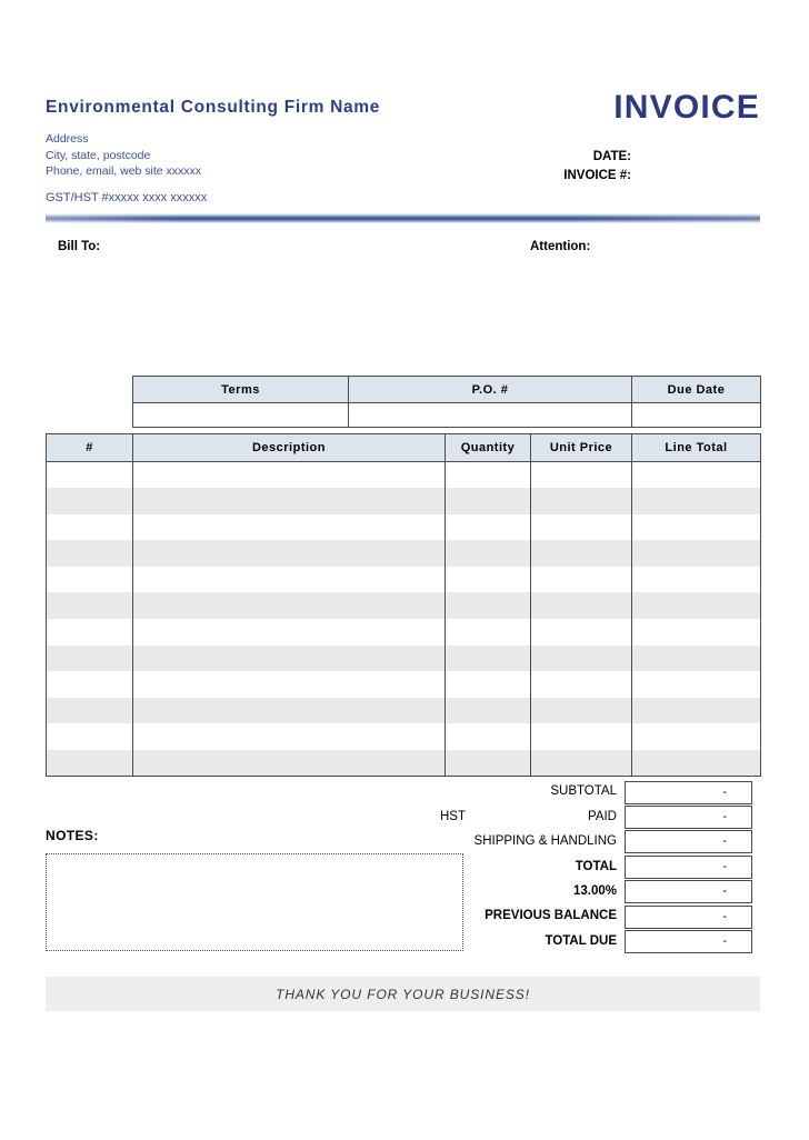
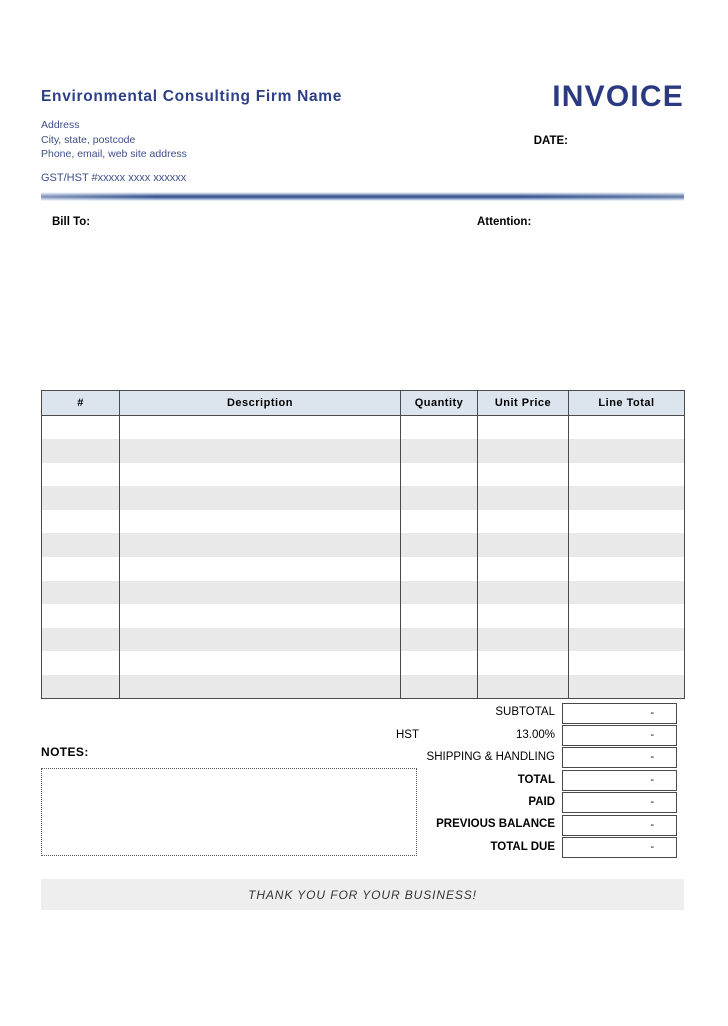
  Environmental Consulting Firm Name
  Address
  City, state, postcode
- Phone, email, web site xxxxxx
+ Phone, email, web site address
  GST/HST #xxxxx xxxx xxxxxx
  INVOICE
  DATE:
- INVOICE #:
  Bill To:
  Attention:
- Terms	P.O. #	Due Date
  #	Description	Quantity	Unit Price	Line Total
  SUBTOTAL
  -
  HST
- PAID
+ 13.00%
  -
  SHIPPING & HANDLING
  -
  TOTAL
  -
- 13.00%
+ PAID
  -
  PREVIOUS BALANCE
  -
  TOTAL DUE
  -
  NOTES:
  THANK YOU FOR YOUR BUSINESS!
